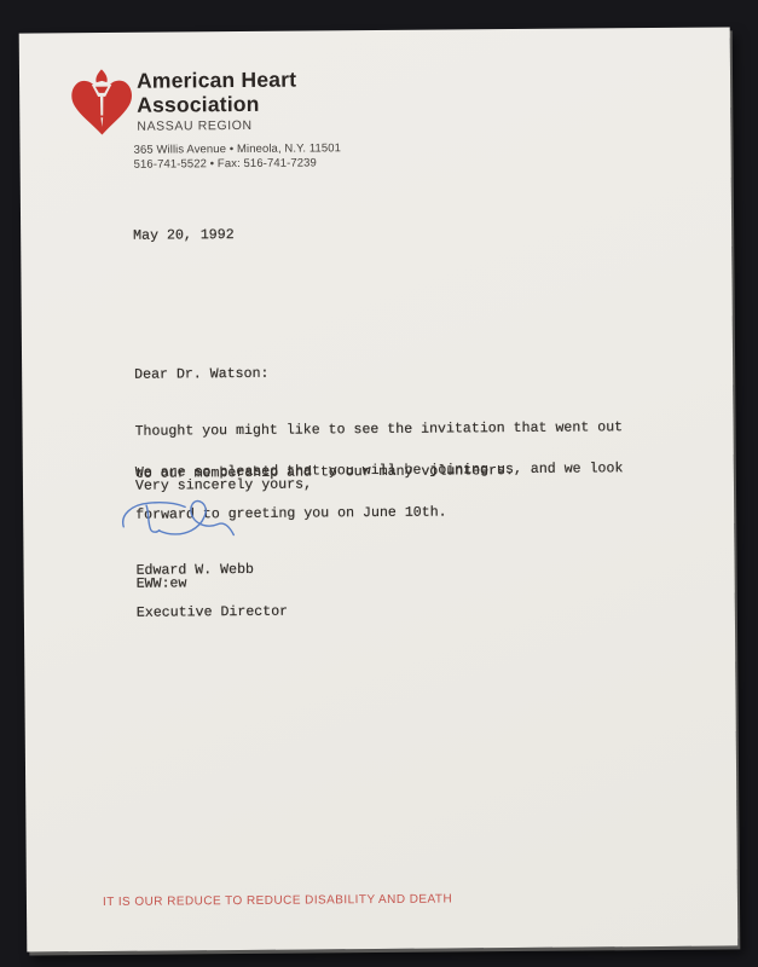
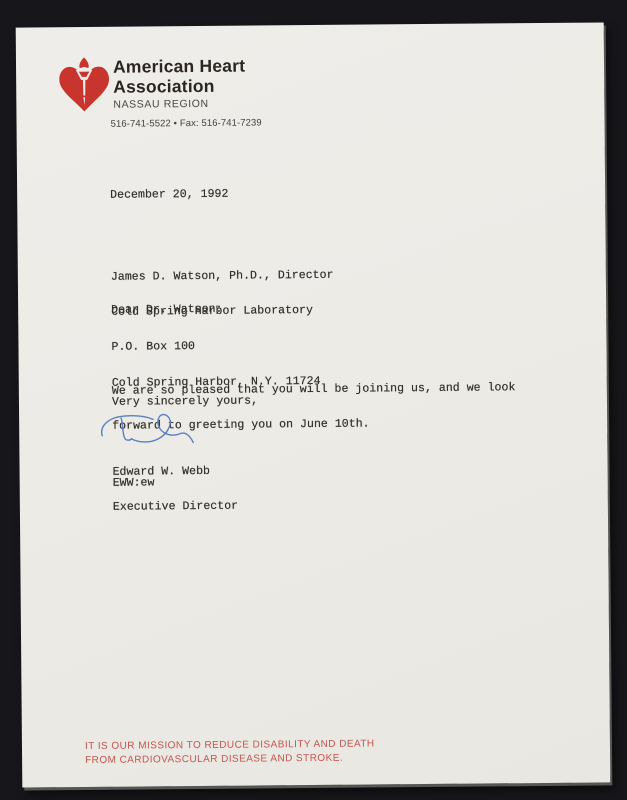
  American Heart
  Association
  NASSAU REGION
- 365 Willis Avenue • Mineola, N.Y. 11501
  516-741-5522 • Fax: 516-741-7239
- May 20, 1992
+ December 20, 1992
+ James D. Watson, Ph.D., Director
+ Cold Spring Harbor Laboratory
+ P.O. Box 100
+ Cold Spring Harbor, N.Y. 11724
  Dear Dr. Watson:
- Thought you might like to see the invitation that went out
- to our membership and to our many volunteers.
  We are so pleased that you will be joining us, and we look
  frward to greeting you on June 10th.
  Very sincerely yours,
  Edward W. Webb
  Executive Director
  EWW:ew
- IT IS OUR REDUCE TO REDUCE DISABILITY AND DEATH
+ IT IS OUR MISSION TO REDUCE DISABILITY AND DEATH
+ FROM CARDIOVASCULAR DISEASE AND STROKE.
